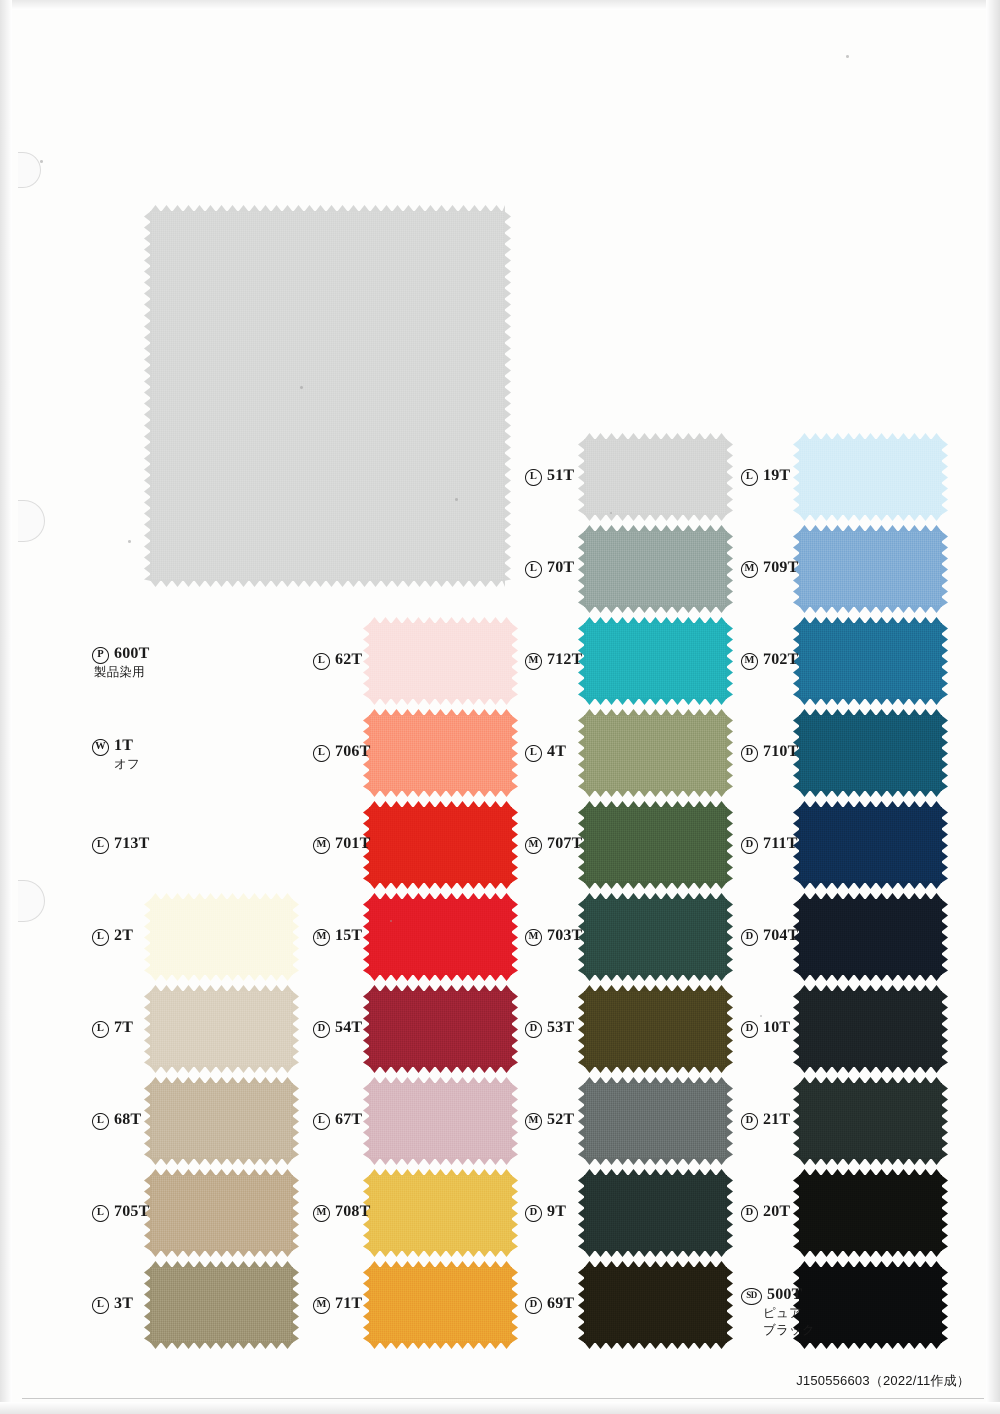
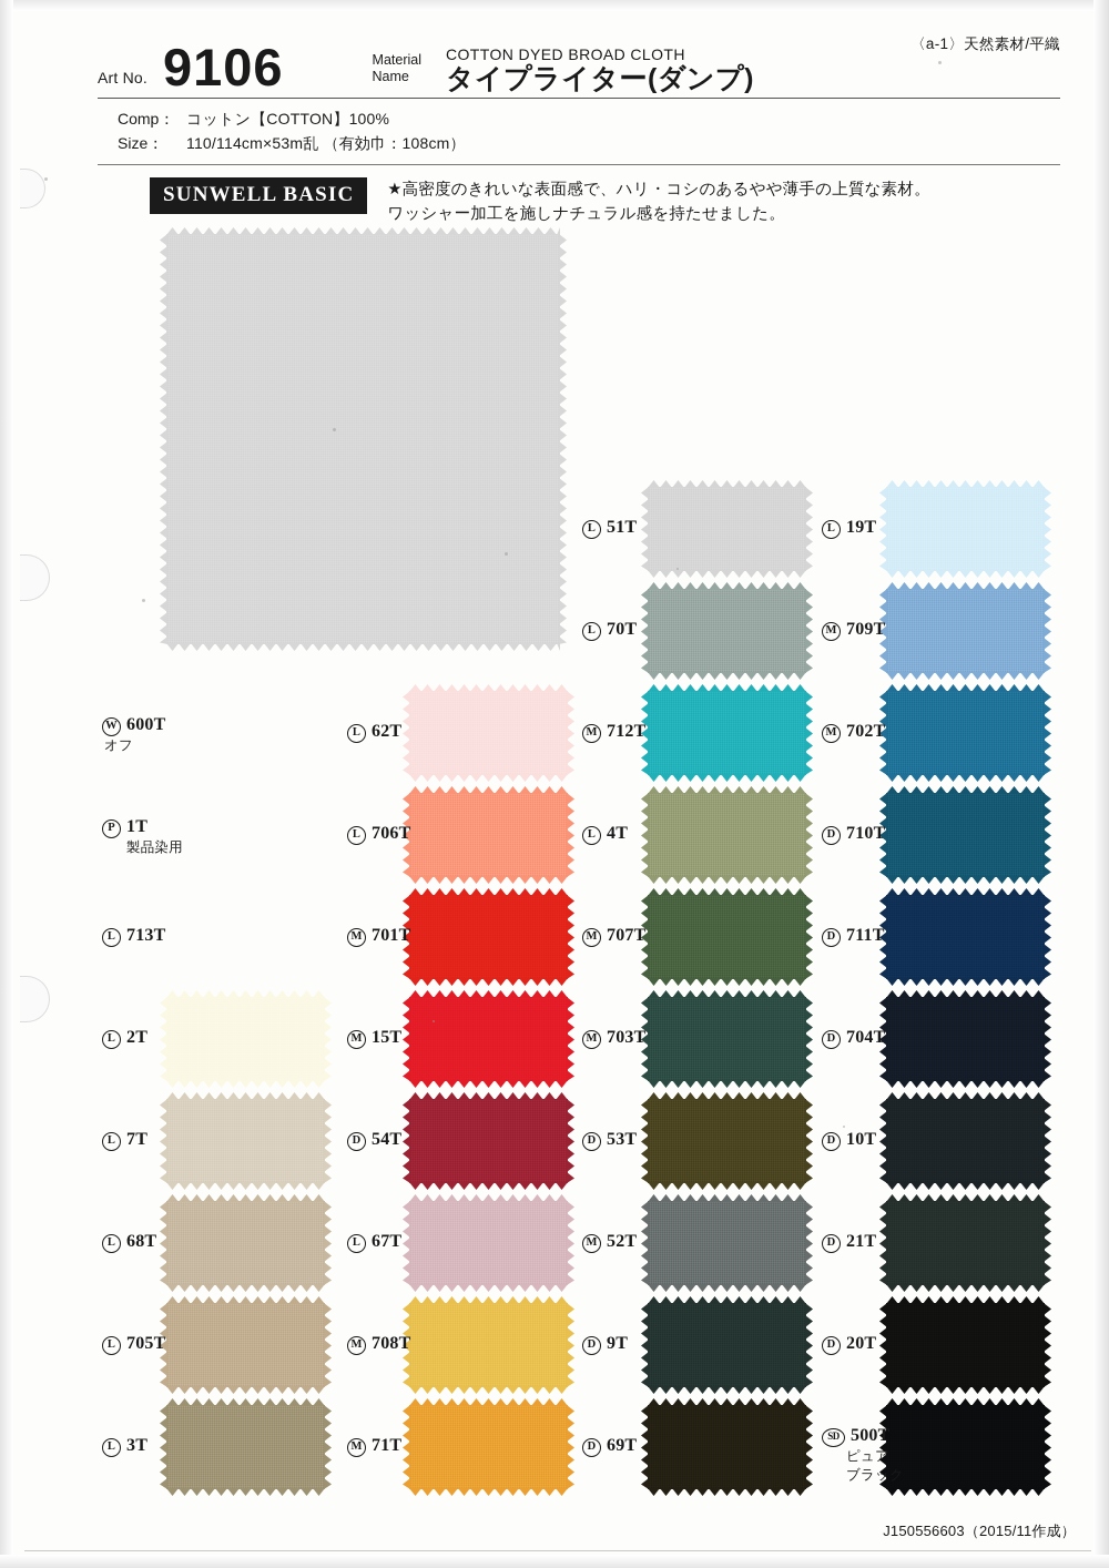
+ Art No.
+ 9106
+ Material
+ Name
+ COTTON DYED BROAD CLOTH
+ タイプライター(ダンプ)
+ 〈a-1〉天然素材/平織
+ Comp：
+ コットン【COTTON】100%
+ Size：
+ 110/114cm×53m乱 （有効巾：108cm）
+ SUNWELL BASIC
+ ★高密度のきれいな表面感で、ハリ・コシのあるやや薄手の上質な素材。
+ ワッシャー加工を施しナチュラル感を持たせました。
- P 600T
+ W 600T
- 製品染用
+ オフ
- W 1T
+ P 1T
- オフ
+ 製品染用
  L 713T
  L 2T
  L 7T
  L 68T
  L 705T
  L 3T
  L 62T
  L 706T
  M 701T
  M 15T
  D 54T
  L 67T
  M 708T
  M 71T
  L 51T
  L 70T
  M 712T
  L 4T
  M 707T
  M 703T
  D 53T
  M 52T
  D 9T
  D 69T
  L 19T
  M 709T
  M 702T
  D 710T
  D 711T
  D 704T
  D 10T
  D 21T
  D 20T
  SD 500T
  ピュア
  ブラック
- J150556603（2022/11作成）
+ J150556603（2015/11作成）
